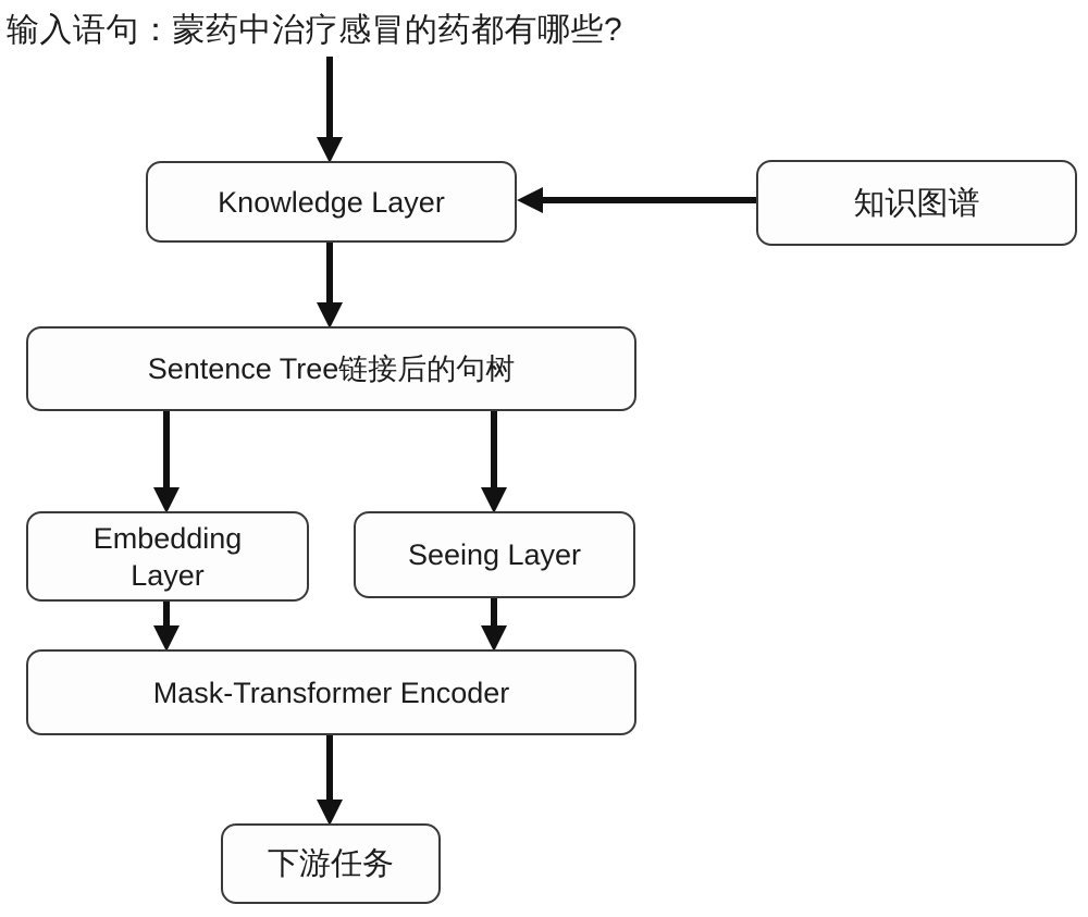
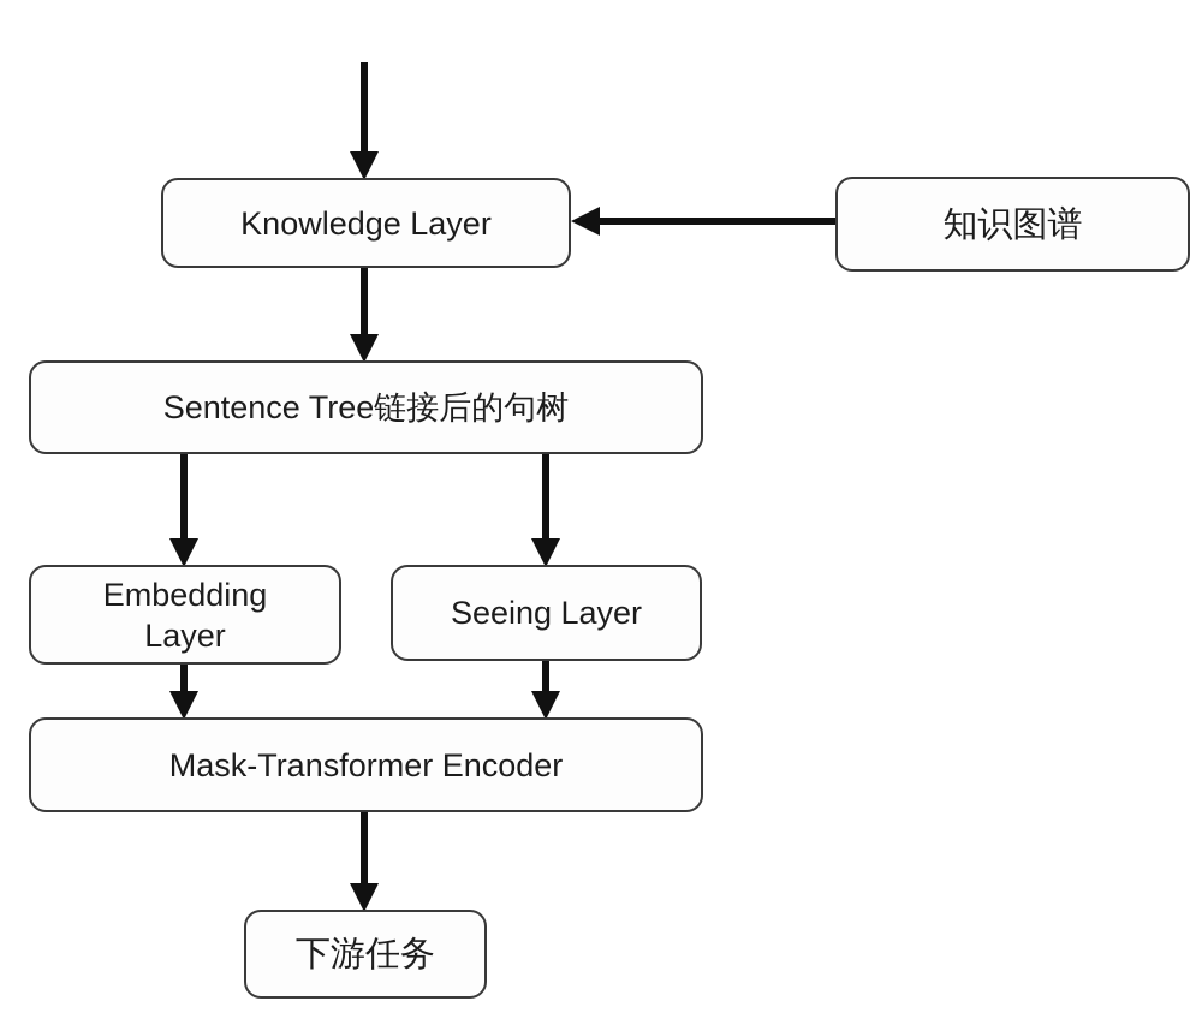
- 输入语句：蒙药中治疗感冒的药都有哪些?
  Knowledge Layer
  知识图谱
  Sentence Tree链接后的句树
  Embedding
  Layer
  Seeing Layer
  Mask-Transformer Encoder
  下游任务
